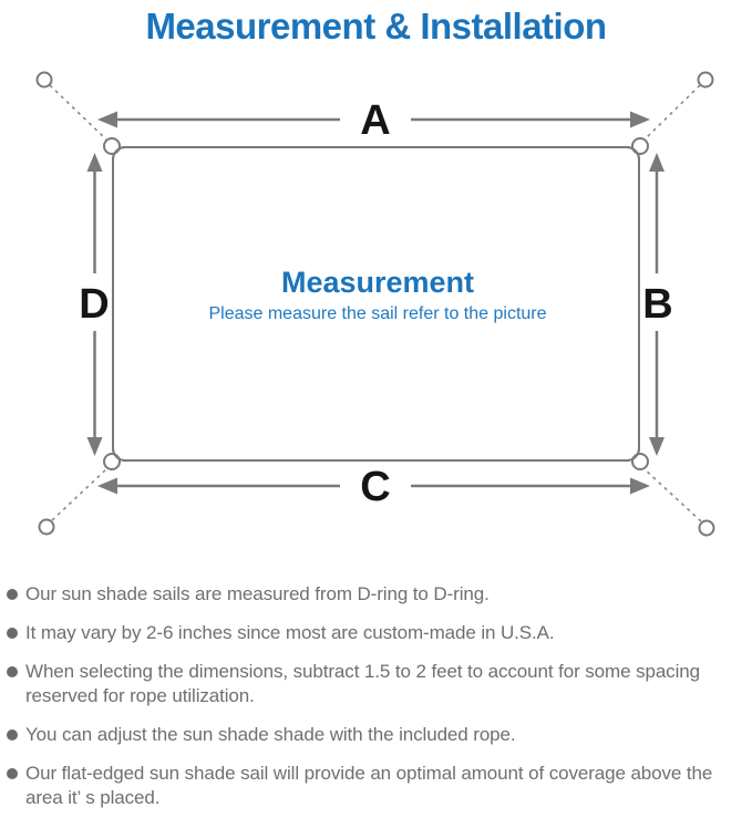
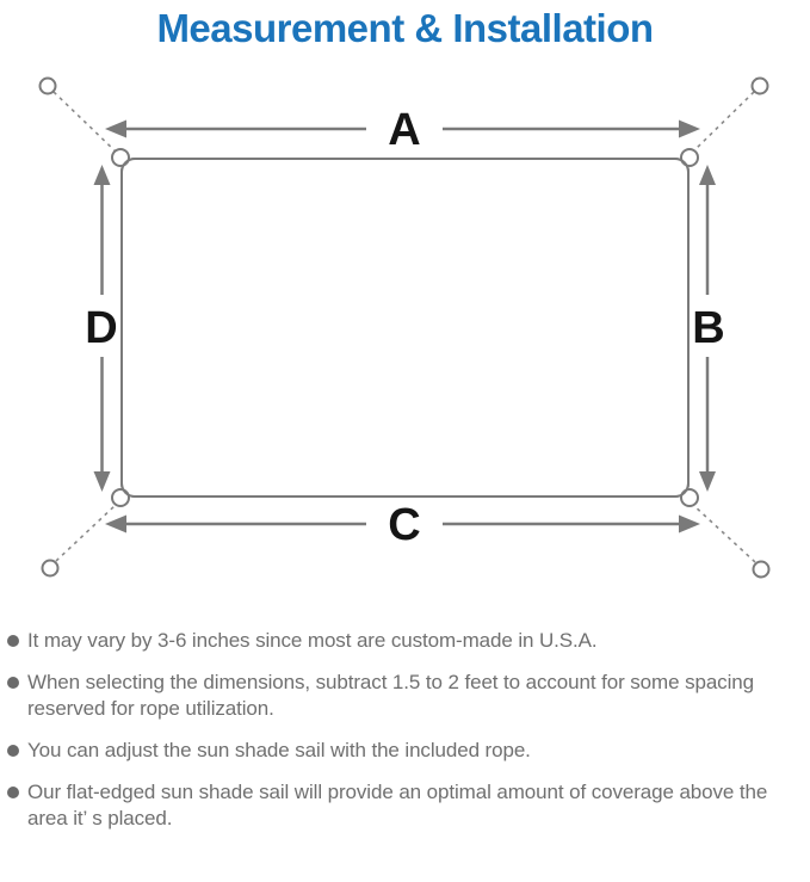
  Measurement & Installation
  A
  C
  D
  B
- Measurement
- Please measure the sail refer to the picture
- Our sun shade sails are measured from D-ring to D-ring.
- It may vary by 2-6 inches since most are custom-made in U.S.A.
+ It may vary by 3-6 inches since most are custom-made in U.S.A.
  When selecting the dimensions, subtract 1.5 to 2 feet to account for some spacing reserved for rope utilization.
- You can adjust the sun shade shade with the included rope.
+ You can adjust the sun shade sail with the included rope.
  Our flat-edged sun shade sail will provide an optimal amount of coverage above the area it’ s placed.
